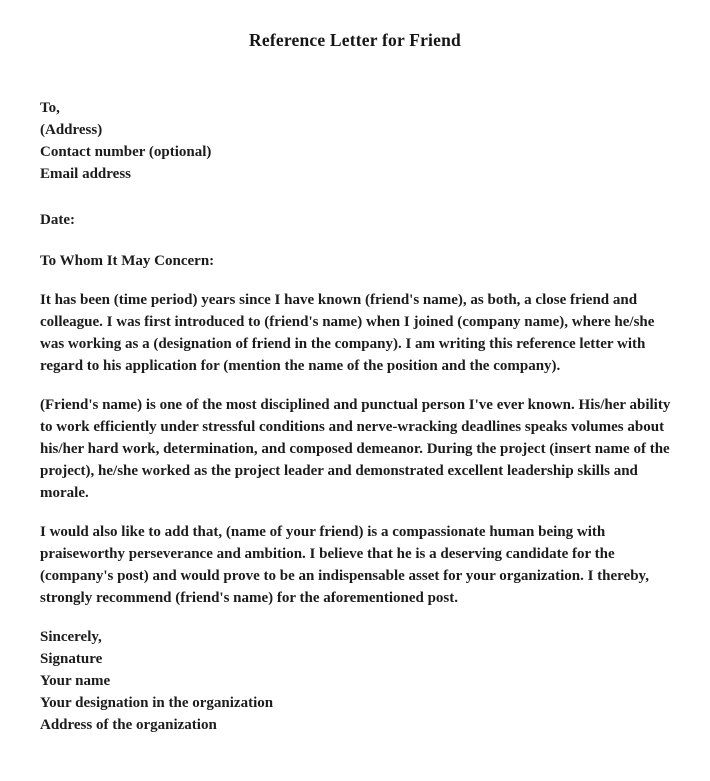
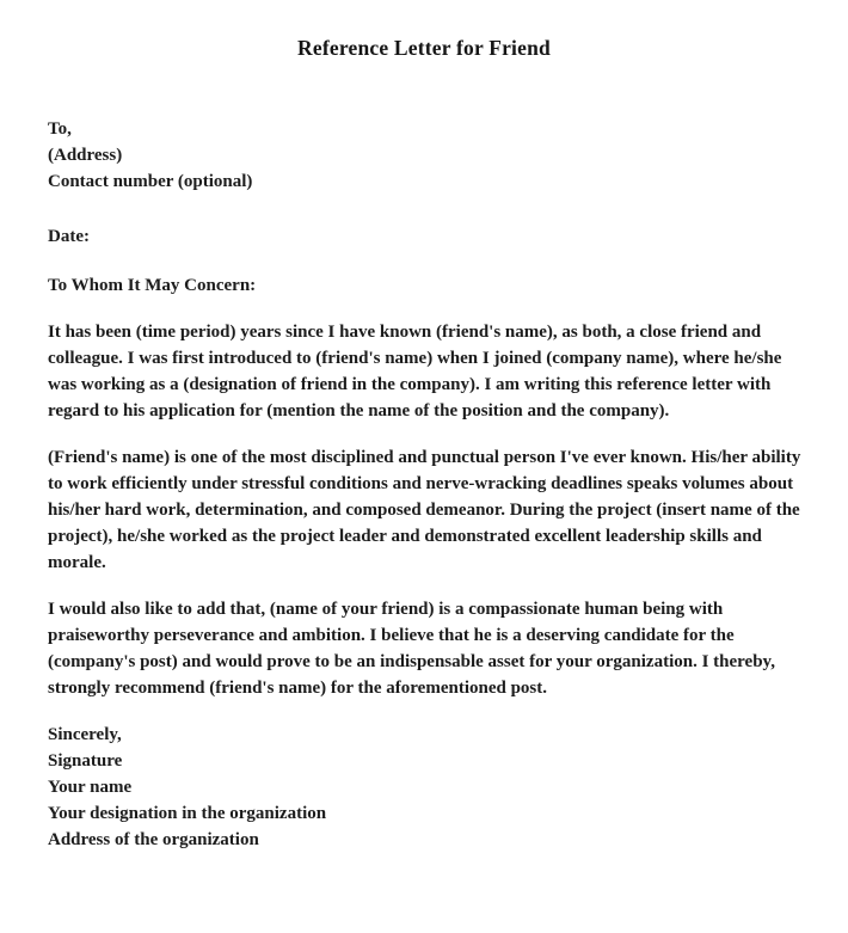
  Reference Letter for Friend
  To,
  (Address)
  Contact number (optional)
- Email address
  Date:
  To Whom It May Concern:
  It has been (time period) years since I have known (friend's name), as both, a close friend and colleague. I was first introduced to (friend's name) when I joined (company name), where he/she was working as a (designation of friend in the company). I am writing this reference letter with regard to his application for (mention the name of the position and the company).
  (Friend's name) is one of the most disciplined and punctual person I've ever known. His/her ability to work efficiently under stressful conditions and nerve-wracking deadlines speaks volumes about his/her hard work, determination, and composed demeanor. During the project (insert name of the project), he/she worked as the project leader and demonstrated excellent leadership skills and morale.
  I would also like to add that, (name of your friend) is a compassionate human being with praiseworthy perseverance and ambition. I believe that he is a deserving candidate for the (company's post) and would prove to be an indispensable asset for your organization. I thereby, strongly recommend (friend's name) for the aforementioned post.
  Sincerely,
  Signature
  Your name
  Your designation in the organization
  Address of the organization
